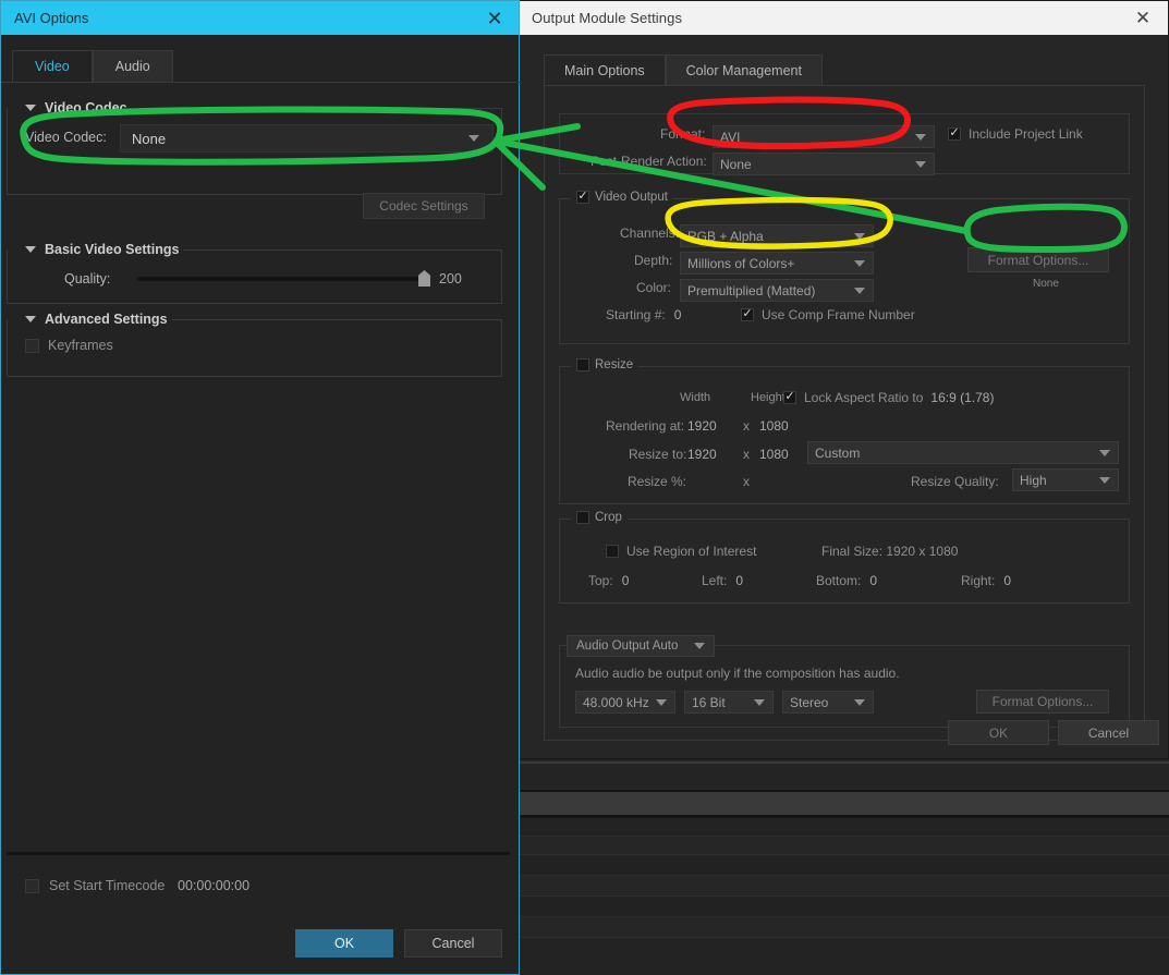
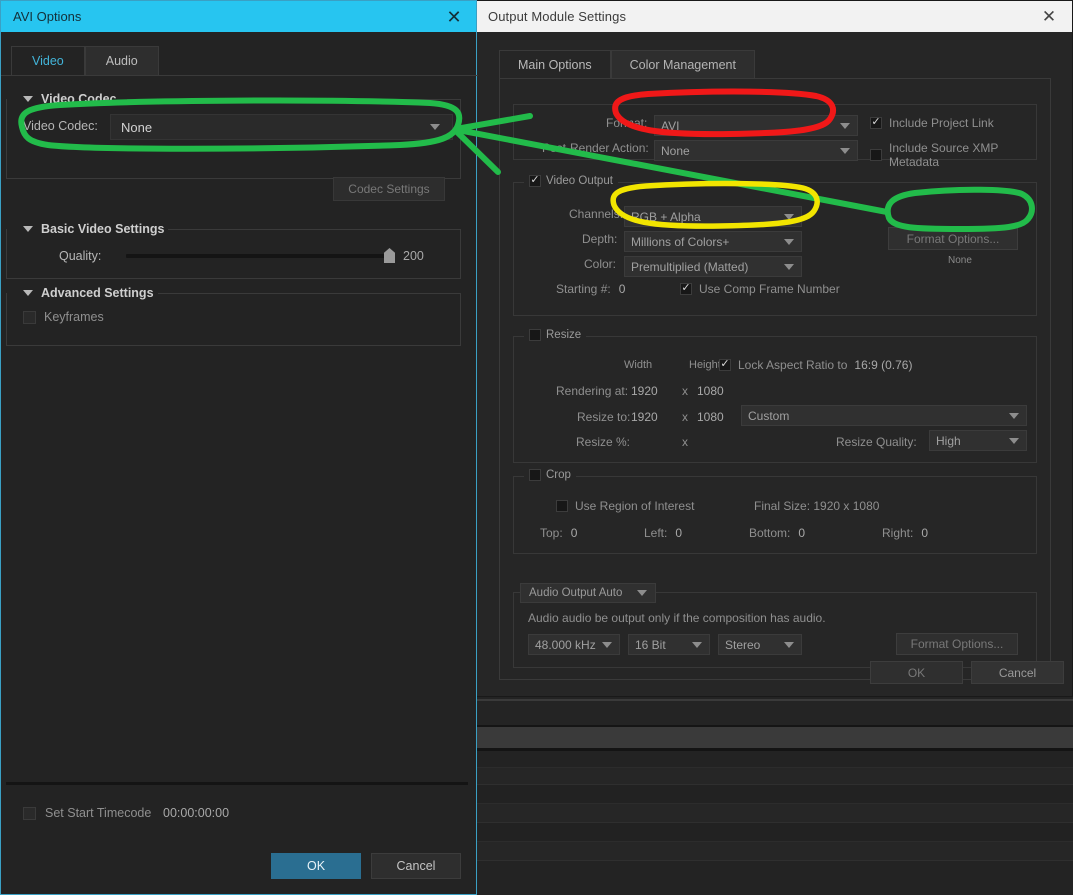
  Output Module Settings
  ✕
  Main Options
  Color Management
  Foat:
  AVI
  Include Project Link
  Render Action:
  None
+ Include Source XMP Metadata
  Video Output
  Channels
  RGB + Alpha
  Depth:
  Millions of Colors+
  Color:
  Premultiplied (Matted)
  Starting #:
  0
  Use Comp Frame Number
  Format Options...
  None
  Resize
  Width
  Heigh
  Lock Aspect Ratio to
- 16:9 (1.78)
+ 16:9 (0.76)
  Rendering at:
  1920
  x
  1080
  Resize to:
  1920
  x
  1080
  Custom
  Resize %:
  x
  Resize Quality:
  High
  Crop
  Use Region of Interest
  Final Size: 1920 x 1080
  Top:
  0
  Left:
  0
  Bottom:
  0
  Right:
  0
  Audio Output Auto
  Audio audio be output only if the composition has audio.
  48.000 kHz
  16 Bit
  Stereo
  Format Options...
  OK
  Cancel
  AVI Options
  ✕
  Video
  Audio
  Video Codec
  Video Codec:
  None
  Codec Settings
  Basic Video Settings
  Quality:
  200
  Advanced Settings
  Keyframes
  Set Start Timecode
  00:00:00:00
  OK
  Cancel
